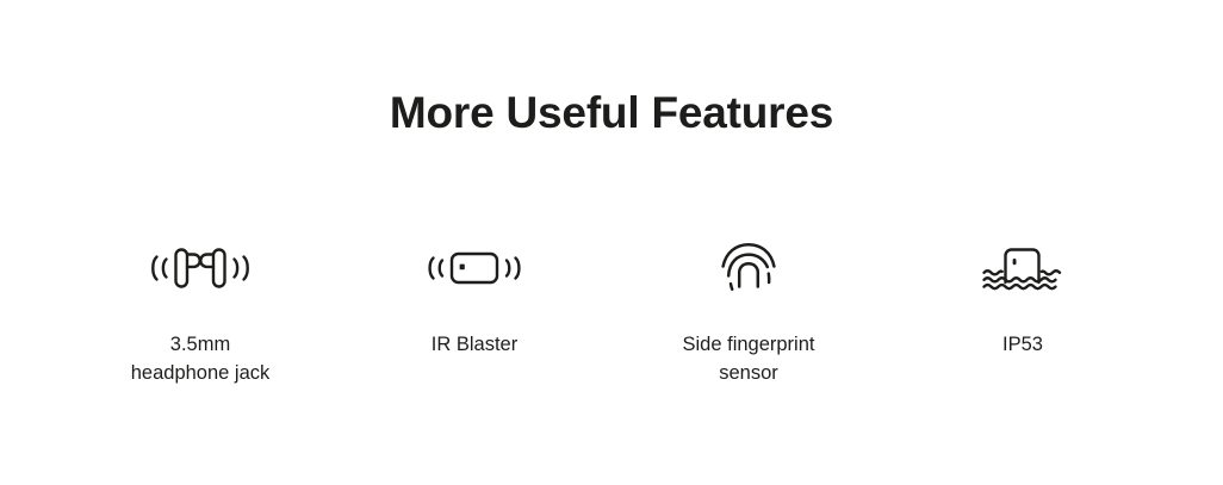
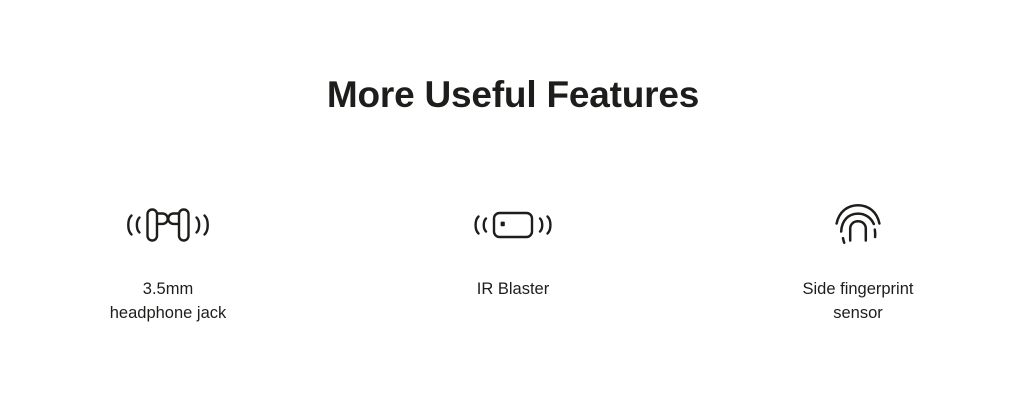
  More Useful Features
  3.5mm
  headphone jack
  IR Blaster
  Side fingerprint
  sensor
- IP53
